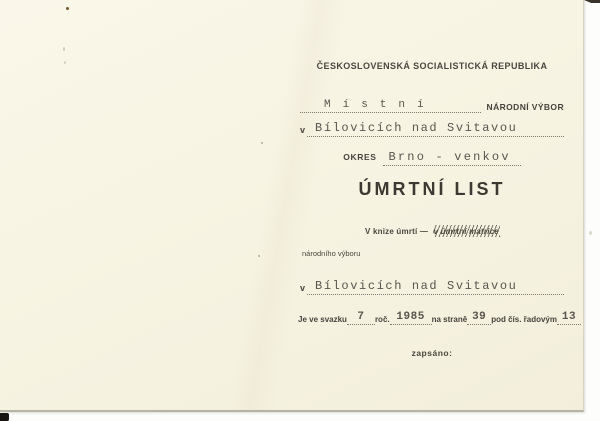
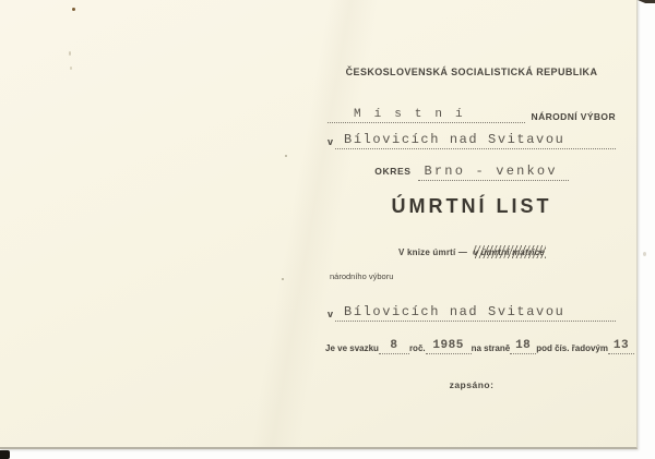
  ČESKOSLOVENSKÁ SOCIALISTICKÁ REPUBLIKA
  Místní
  NÁRODNÍ VÝBOR
  v
  Bílovicích nad Svitavou
  OKRES Brno - venkov
  ÚMRTNÍ LIST
  V knize úmrtí — v úmrtní matrice
  národního výboru
  v
  Bílovicích nad Svitavou
  Je ve svazku
- 7
+ 8
  roč.
  1985
  na straně
- 39
+ 18
  pod čís. řadovým
  13
  zapsáno:
